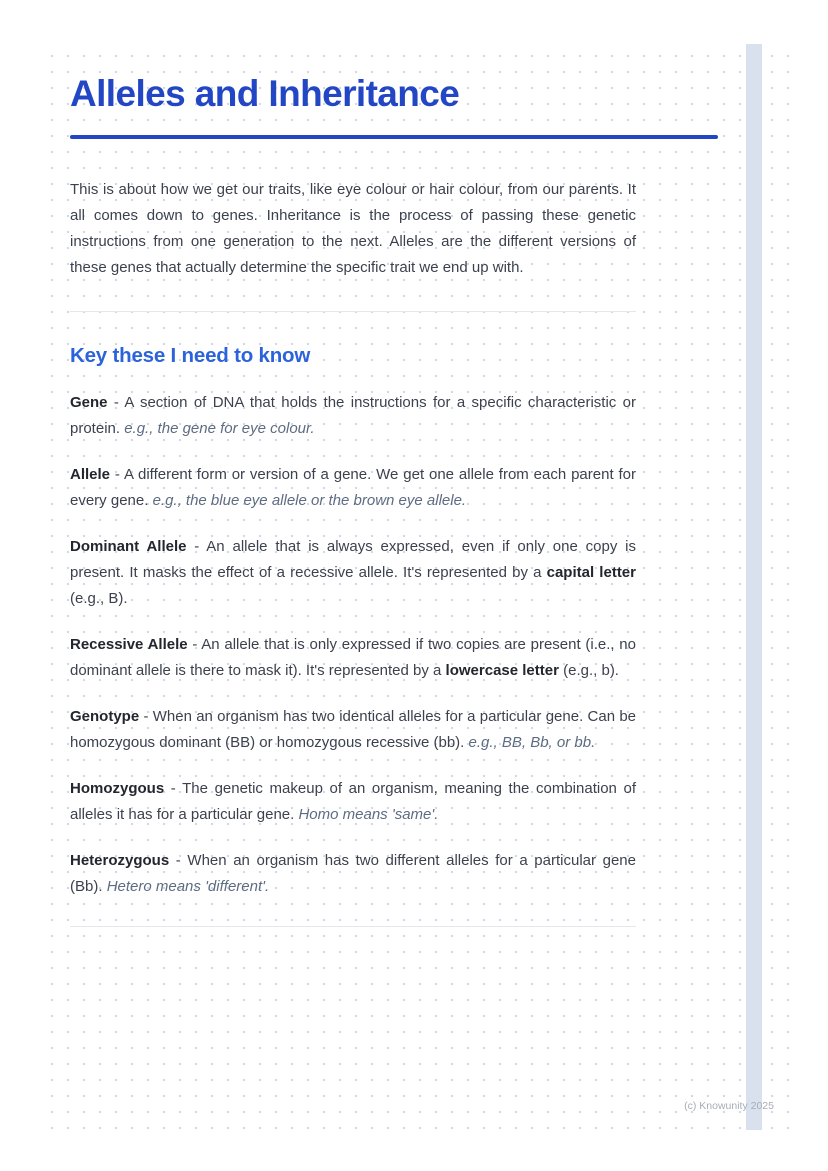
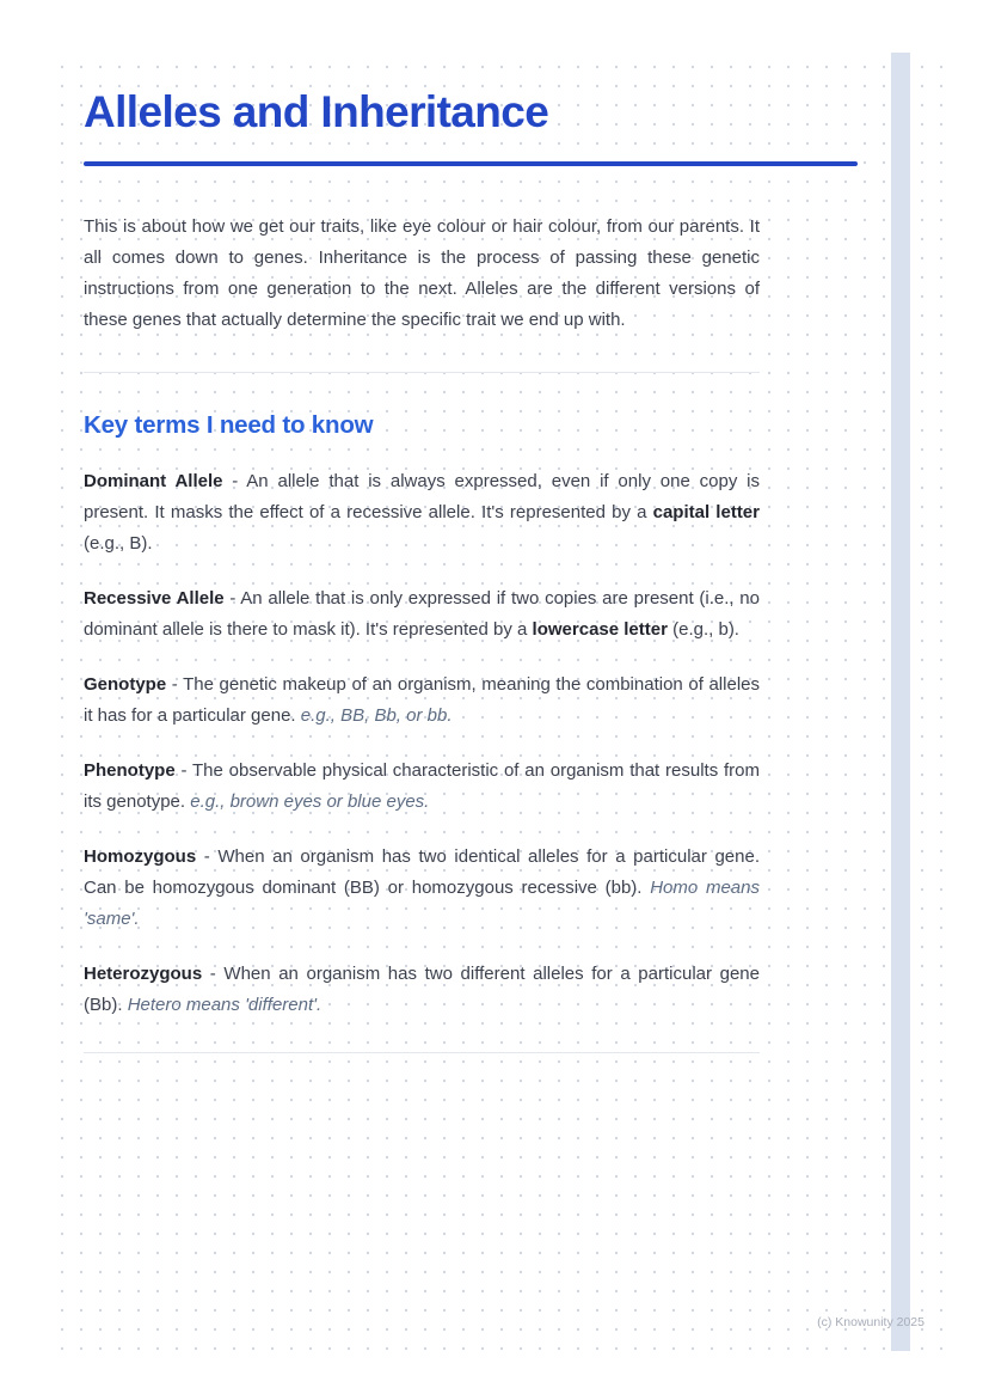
  Alleles and Inheritance
  This is about how we get our traits, like eye colour or hair colour, from our parents. It all comes down to genes. Inheritance is the process of passing these genetic instructions from one generation to the next. Alleles are the different versions of these genes that actually determine the specific trait we end up with.
- Key these I need to know
+ Key terms I need to know
- Gene - A section of DNA that holds the instructions for a specific characteristic or protein. e.g., the gene for eye colour.
- Allele - A different form or version of a gene. We get one allele from each parent for every gene. e.g., the blue eye allele or the brown eye allele.
  Dominant Allele - An allele that is always expressed, even if only one copy is present. It masks the effect of a recessive allele. It's represented by a capital letter (e.g., B).
  Recessive Allele - An allele that is only expressed if two copies are present (i.e., no dominant allele is there to mask it). It's represented by a lowercase letter (e.g., b).
- Genotype - When an organism has two identical alleles for a particular gene. Can be homozygous dominant (BB) or homozygous recessive (bb). e.g., BB, Bb, or bb.
+ Genotype - The genetic makeup of an organism, meaning the combination of alleles it has for a particular gene. e.g., BB, Bb, or bb.
+ Phenotype - The observable physical characteristic of an organism that results from its genotype. e.g., brown eyes or blue eyes.
- Homozygous - The genetic makeup of an organism, meaning the combination of alleles it has for a particular gene. Homo means 'same'.
+ Homozygous - When an organism has two identical alleles for a particular gene. Can be homozygous dominant (BB) or homozygous recessive (bb). Homo means 'same'.
  Heterozygous - When an organism has two different alleles for a particular gene (Bb). Hetero means 'different'.
  (c) Knowunity 2025
